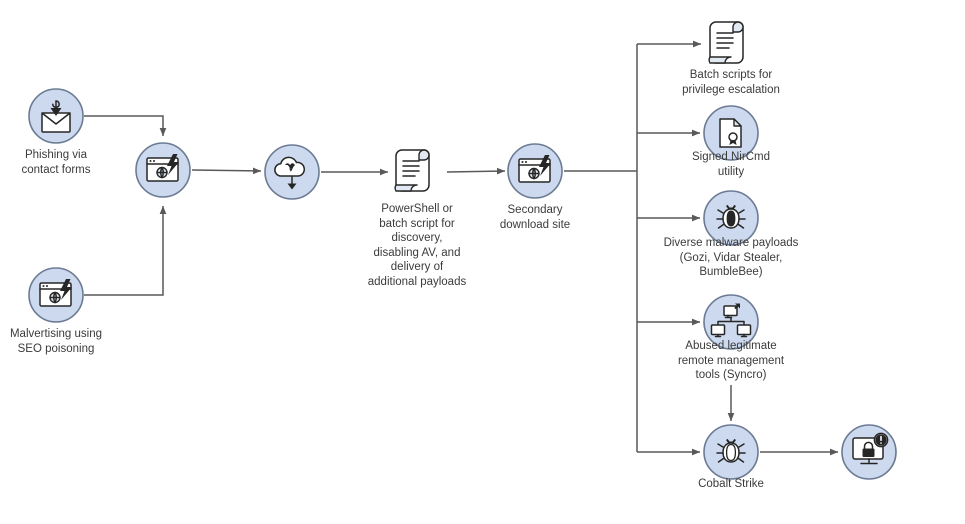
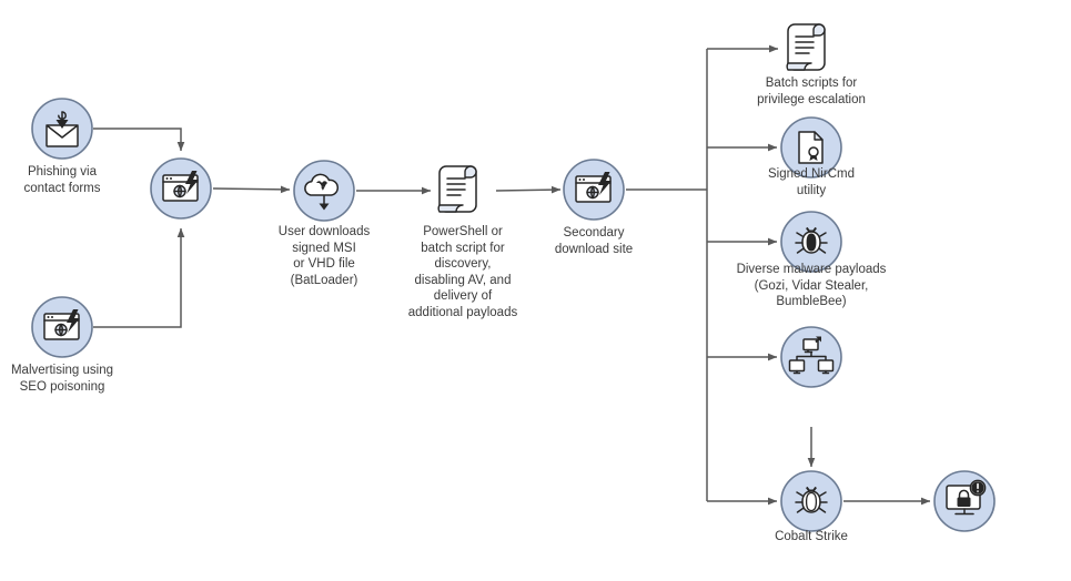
  Phishing via
  contact forms
  Malvertising using
  SEO poisoning
+ User downloads
+ signed MSI
+ or VHD file
+ (BatLoader)
  PowerShell or
  batch script for
  discovery,
  disabling AV, and
  delivery of
  additional payloads
  Secondary
  download site
  Batch scripts for
  privilege escalation
  Signed NirCmd
  utility
  Diverse malware payloads
  (Gozi, Vidar Stealer,
  BumbleBee)
- Abused legitimate
- remote management
- tools (Syncro)
  Cobalt Strike
